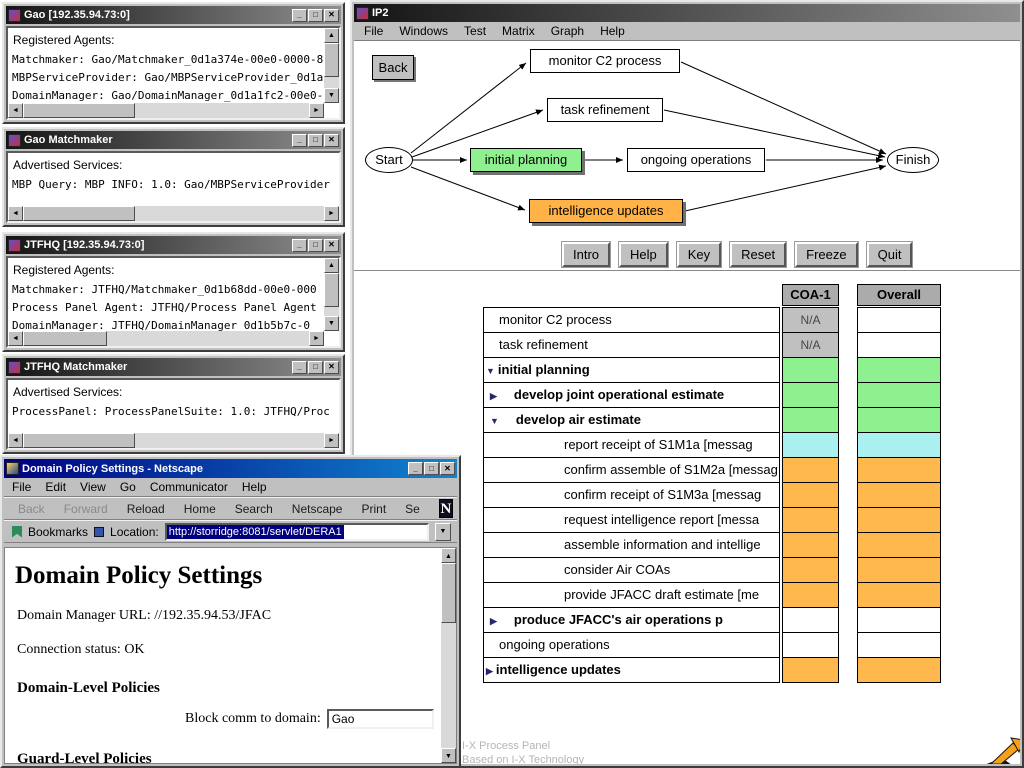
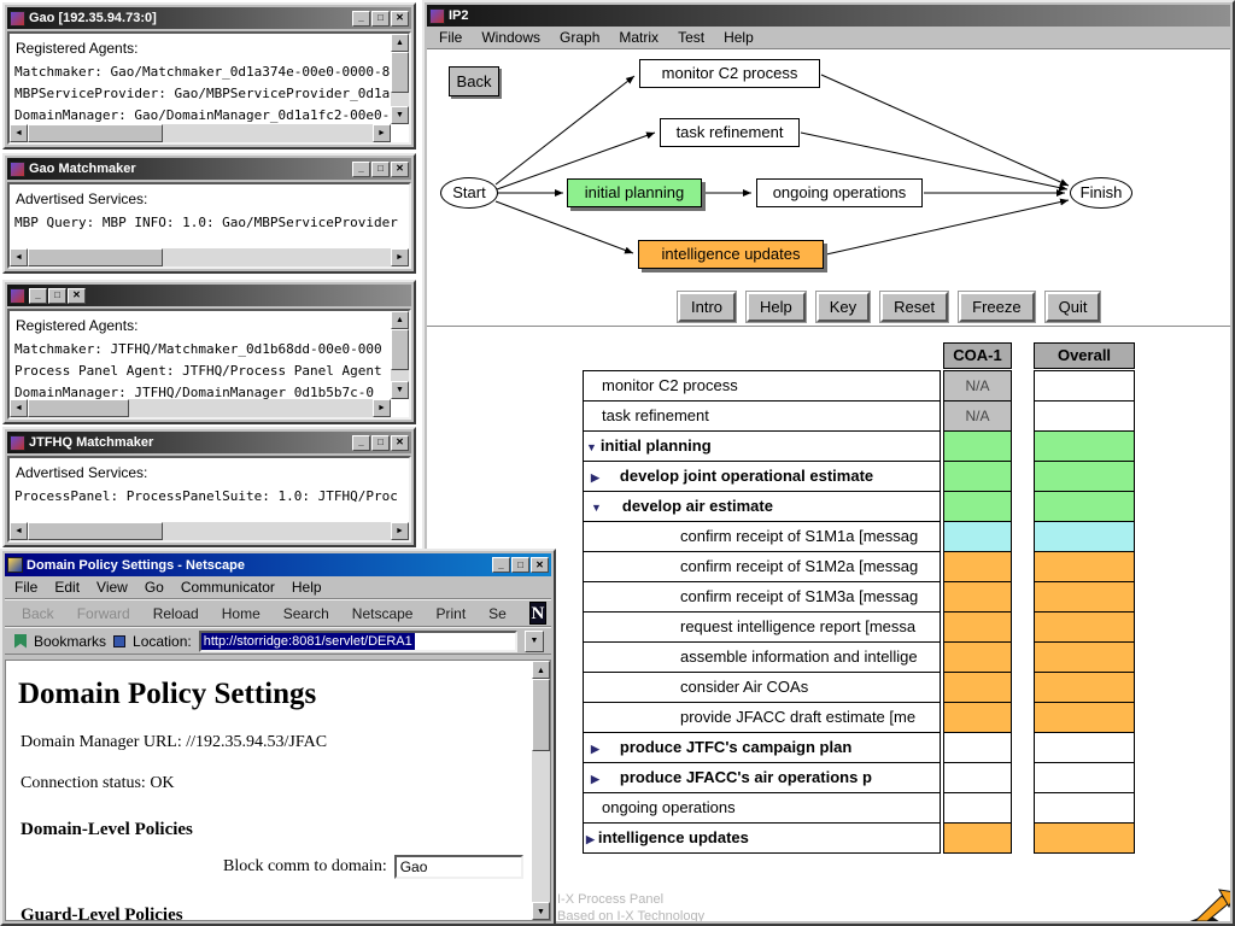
  IP2
  File
  Windows
- Test
+ Graph
  Matrix
- Graph
+ Test
  Help
  Back
  Start
  monitor C2 process
  task refinement
  initial planning
  ongoing operations
  intelligence updates
  Finish
  Intro
  Help
  Key
  Reset
  Freeze
  Quit
  COA-1
  Overall
  monitor C2 process
  N/A
  task refinement
  N/A
  ▼ initial planning
  ▶ develop joint operational estimate
  ▼ develop air estimate
- report receipt of S1M1a [messag
+ confirm receipt of S1M1a [messag
- confirm assemble of S1M2a [messag
+ confirm receipt of S1M2a [messag
  confirm receipt of S1M3a [messag
  request intelligence report [messa
  assemble information and intellige
  consider Air COAs
  provide JFACC draft estimate [me
+ ▶ produce JTFC's campaign plan
  ▶ produce JFACC's air operations p
  ongoing operations
  ▶ intelligence updates
  I-X Process Panel
  Based on I-X Technology
  Gao [192.35.94.73:0]
  _
  □
  ✕
  Registered Agents:
  Matchmaker: Gao/Matchmaker_0d1a374e-00e0-0000-8
  MBPServiceProvider: Gao/MBPServiceProvider_0d1a
  DomainManager: Gao/DomainManager_0d1a1fc2-00e0-
  Gao Matchmaker
  _
  □
  ✕
  Advertised Services:
  MBP Query: MBP INFO: 1.0: Gao/MBPServiceProvider
- JTFHQ [192.35.94.73:0]
  _
  □
  ✕
  Registered Agents:
  Matchmaker: JTFHQ/Matchmaker_0d1b68dd-00e0-000
  Process Panel Agent: JTFHQ/Process Panel Agent
  DomainManager: JTFHQ/DomainManager_0d1b5b7c-0
  JTFHQ Matchmaker
  _
  □
  ✕
  Advertised Services:
  ProcessPanel: ProcessPanelSuite: 1.0: JTFHQ/Proc
  Domain Policy Settings - Netscape
  _
  □
  ✕
  File
  Edit
  View
  Go
  Communicator
  Help
  Back
  Forward
  Reload
  Home
  Search
  Netscape
  Print
  Se
  N
  Bookmarks
  Location:
  http://storridge:8081/servlet/DERA1
  Domain Policy Settings
  Domain Manager URL: //192.35.94.53/JFAC
  Connection status: OK
  Domain-Level Policies
  Block comm to domain:
  Gao
  Guard-Level Policies
  ▲
  ▼
